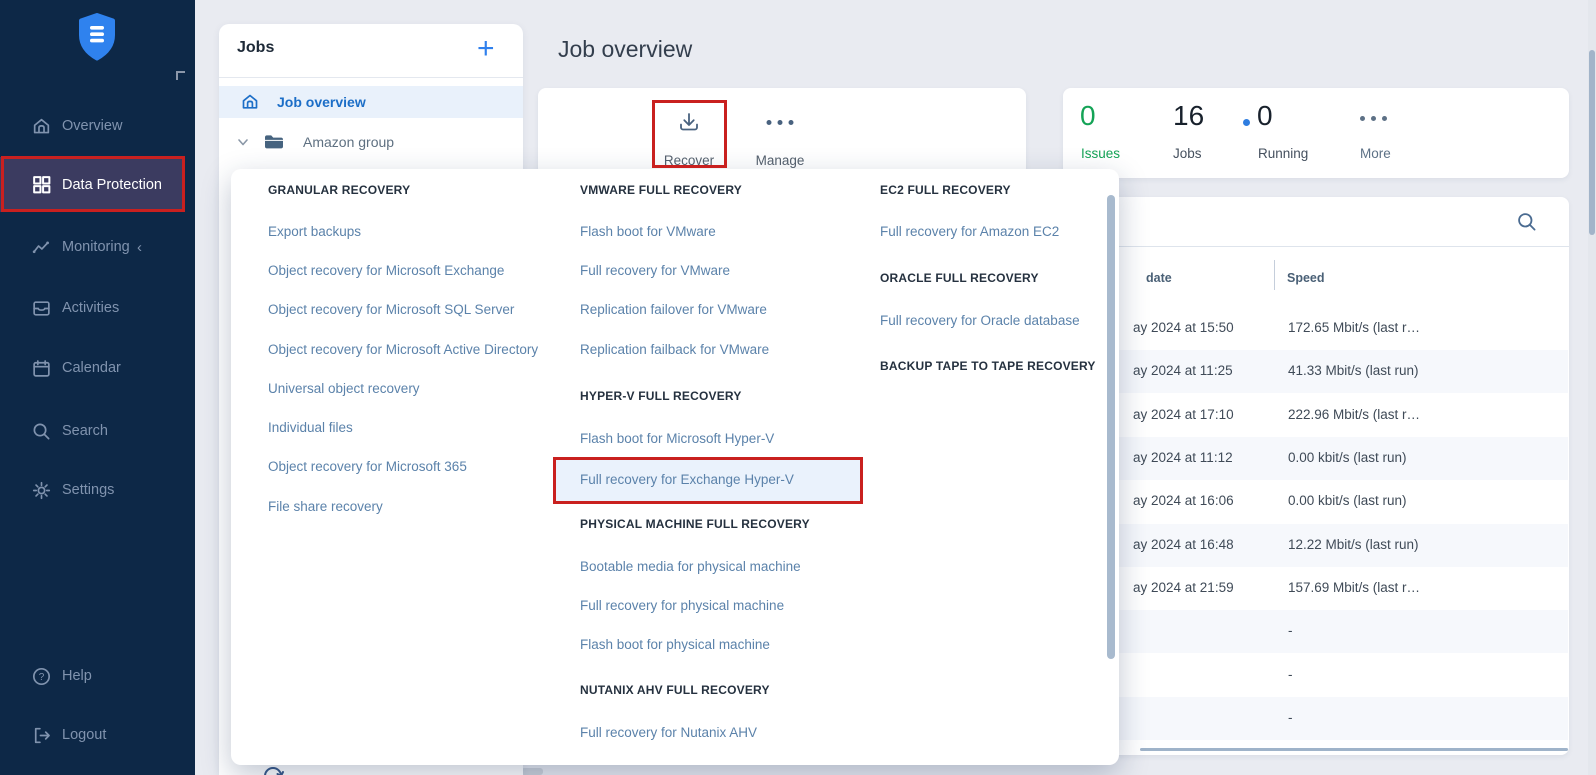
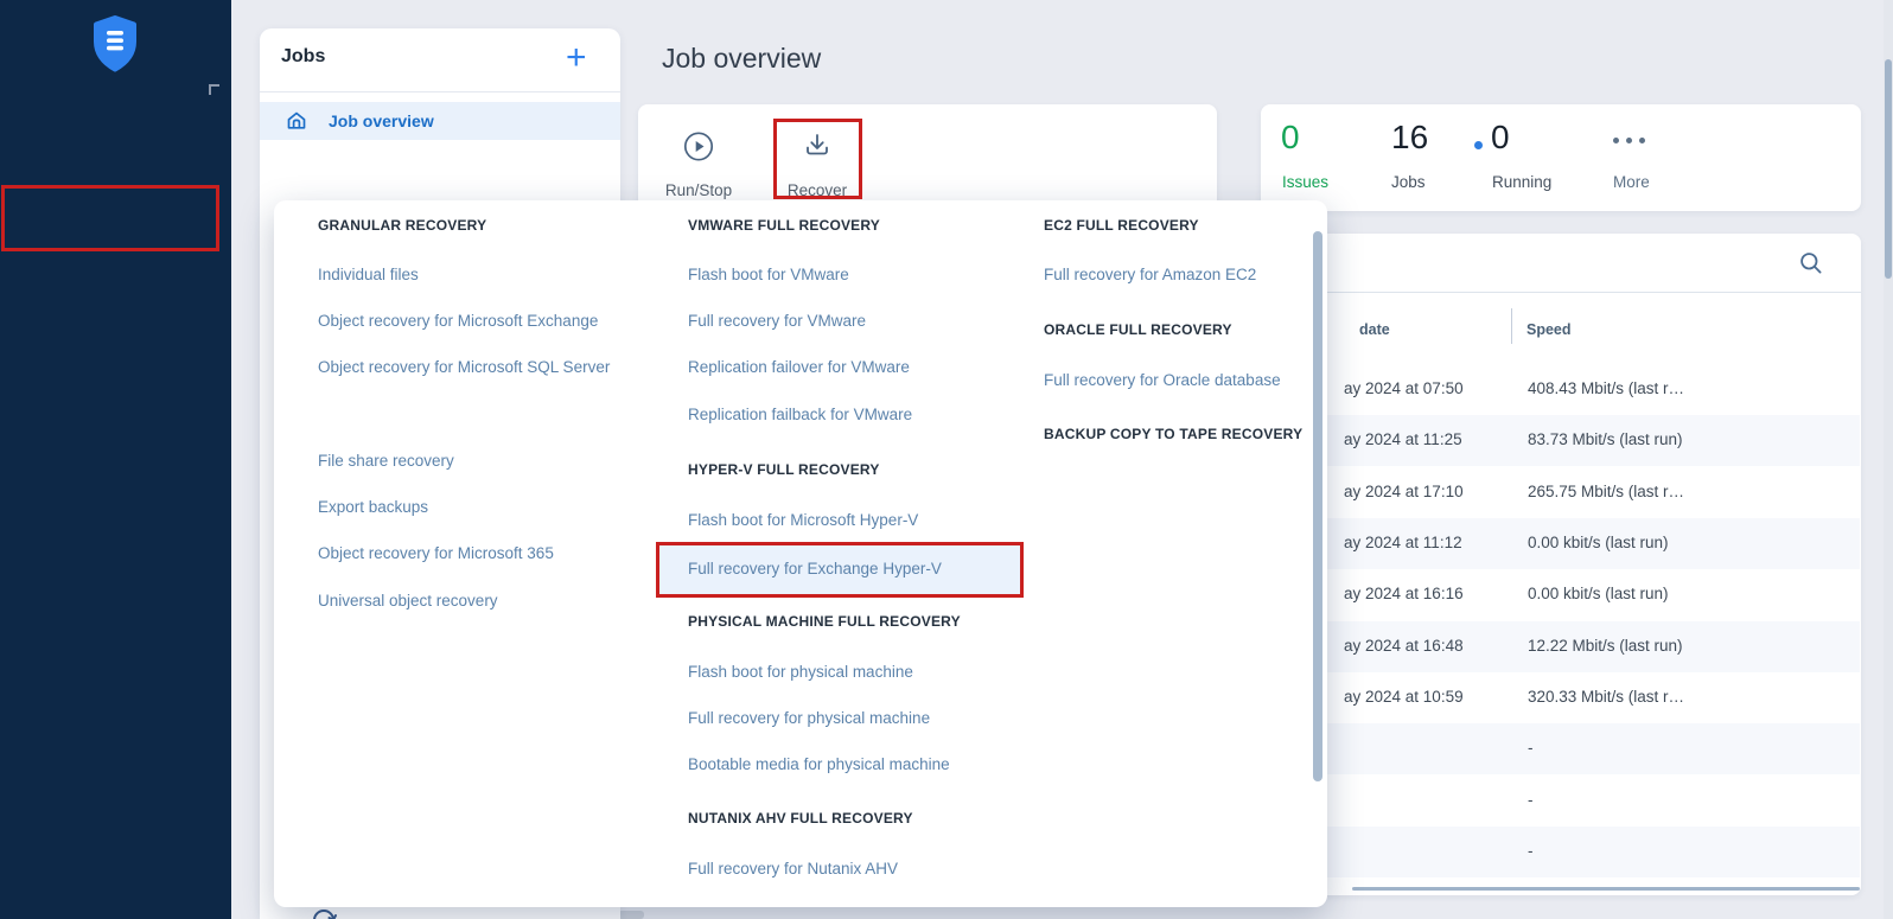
- Overview
- Data Protection
- Monitoring
- ‹
- Activities
- Calendar
- Search
- Settings
- ?
- Help
- Logout
  Jobs
  +
  Job overview
- Amazon group
  Job overview
+ Run/Stop
  Recover
- Manage
  0
  Issues
  16
  Jobs
  0
  Running
  More
  date
  Speed
- ay 2024 at 15:50
+ ay 2024 at 07:50
- 172.65 Mbit/s (last r…
+ 408.43 Mbit/s (last r…
  ay 2024 at 11:25
- 41.33 Mbit/s (last run)
+ 83.73 Mbit/s (last run)
  ay 2024 at 17:10
- 222.96 Mbit/s (last r…
+ 265.75 Mbit/s (last r…
  ay 2024 at 11:12
  0.00 kbit/s (last run)
- ay 2024 at 16:06
+ ay 2024 at 16:16
  0.00 kbit/s (last run)
  ay 2024 at 16:48
  12.22 Mbit/s (last run)
- ay 2024 at 21:59
+ ay 2024 at 10:59
- 157.69 Mbit/s (last r…
+ 320.33 Mbit/s (last r…
  -
  -
  -
  GRANULAR RECOVERY
- Export backups
+ Individual files
  Object recovery for Microsoft Exchange
  Object recovery for Microsoft SQL Server
- Object recovery for Microsoft Active Directory
- Universal object recovery
+ File share recovery
- Individual files
+ Export backups
  Object recovery for Microsoft 365
- File share recovery
+ Universal object recovery
  VMWARE FULL RECOVERY
  Flash boot for VMware
  Full recovery for VMware
  Replication failover for VMware
  Replication failback for VMware
  HYPER-V FULL RECOVERY
  Flash boot for Microsoft Hyper-V
  Full recovery for Exchange Hyper-V
  PHYSICAL MACHINE FULL RECOVERY
- Bootable media for physical machine
+ Flash boot for physical machine
  Full recovery for physical machine
- Flash boot for physical machine
+ Bootable media for physical machine
  NUTANIX AHV FULL RECOVERY
  Full recovery for Nutanix AHV
  EC2 FULL RECOVERY
  Full recovery for Amazon EC2
  ORACLE FULL RECOVERY
  Full recovery for Oracle database
- BACKUP TAPE TO TAPE RECOVERY
+ BACKUP COPY TO TAPE RECOVERY
